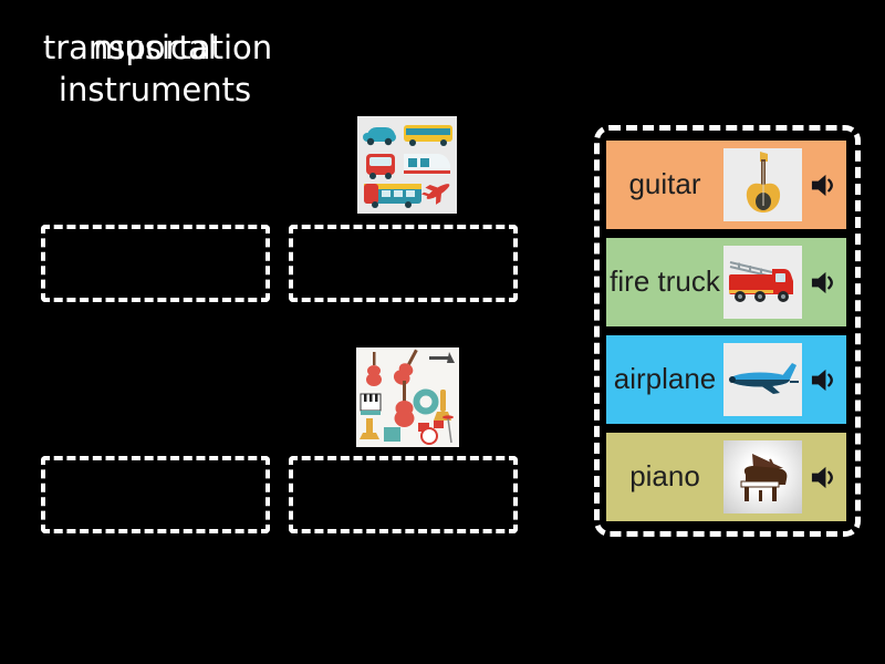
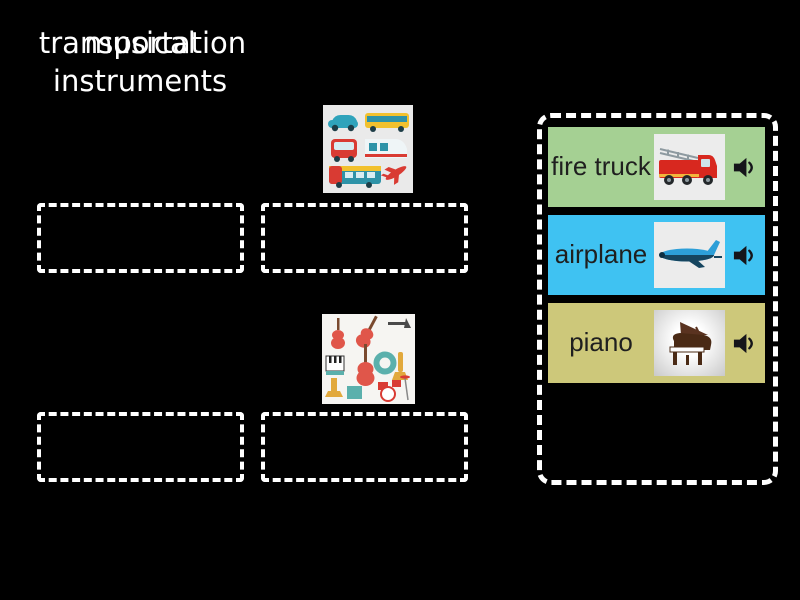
  transportation
  musical instruments
- guitar
  fire truck
  airplane
  piano
